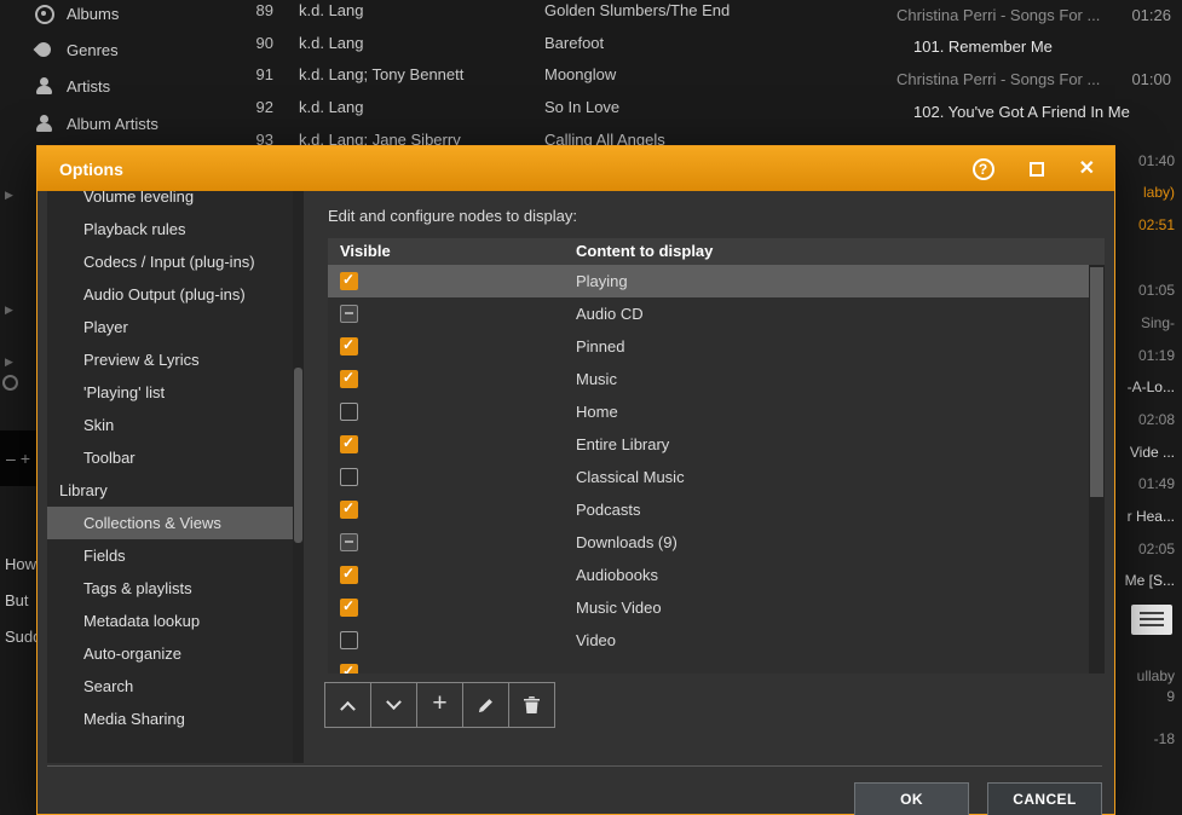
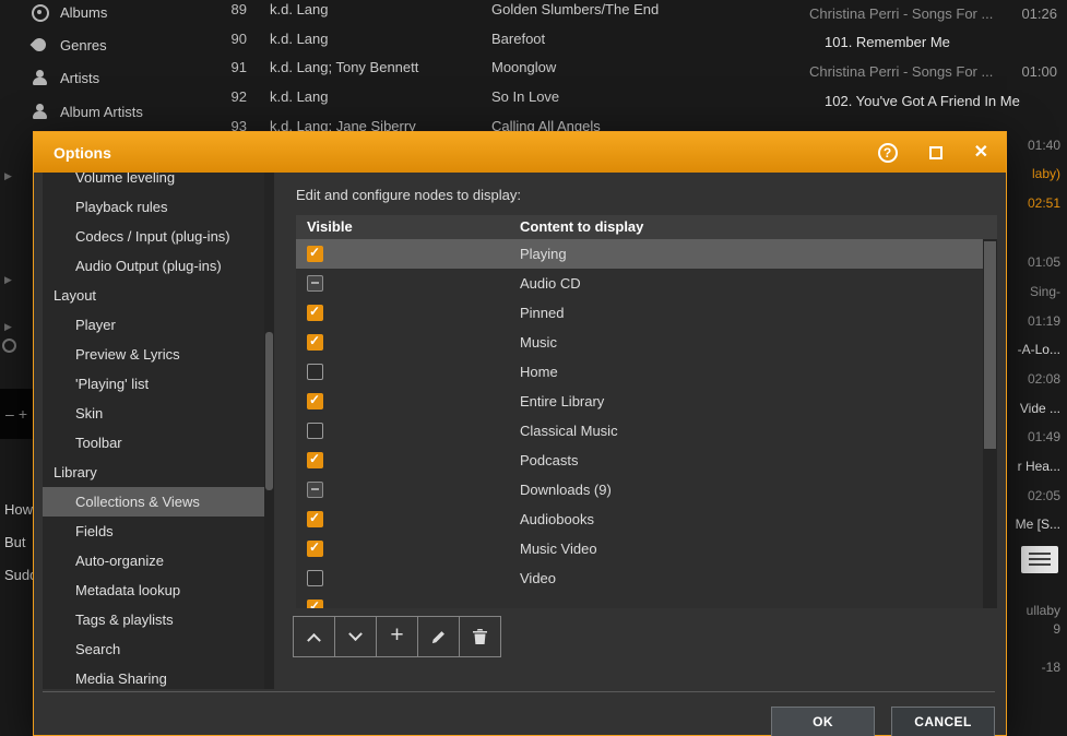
  Albums
  Genres
  Artists
  Album Artists
  89
  k.d. Lang
  Golden Slumbers/The End
  90
  k.d. Lang
  Barefoot
  91
  k.d. Lang; Tony Bennett
  Moonglow
  92
  k.d. Lang
  So In Love
  93
  k.d. Lang; Jane Siberry
  Calling All Angels
  Christina Perri - Songs For ...
  01:26
  101. Remember Me
  Christina Perri - Songs For ...
  01:00
  102. You've Got A Friend In Me
  ▶
  ▶
  ▶
  –
  +
  How
  But
  Sud
  01:40
  laby)
  02:51
  01:05
  Sing-
  01:19
  -A-Lo...
  02:08
  Vide ...
  01:49
  r Hea...
  02:05
  Me [S...
  ullaby
  9
  -18
  Options
  ?
  ✕
  Volume leveling
  Playback rules
  Codecs / Input (plug-ins)
  Audio Output (plug-ins)
+ Layout
  Player
  Preview & Lyrics
  'Playing' list
  Skin
  Toolbar
  Library
  Collections & Views
  Fields
- Tags & playlists
+ Auto-organize
  Metadata lookup
- Auto-organize
+ Tags & playlists
  Search
  Media Sharing
  Edit and configure nodes to display:
  Visible
  Content to display
  Playing
  Audio CD
  Pinned
  Music
  Home
  Entire Library
  Classical Music
  Podcasts
  Downloads (9)
  Audiobooks
  Music Video
  Video
  +
  OK
  CANCEL
